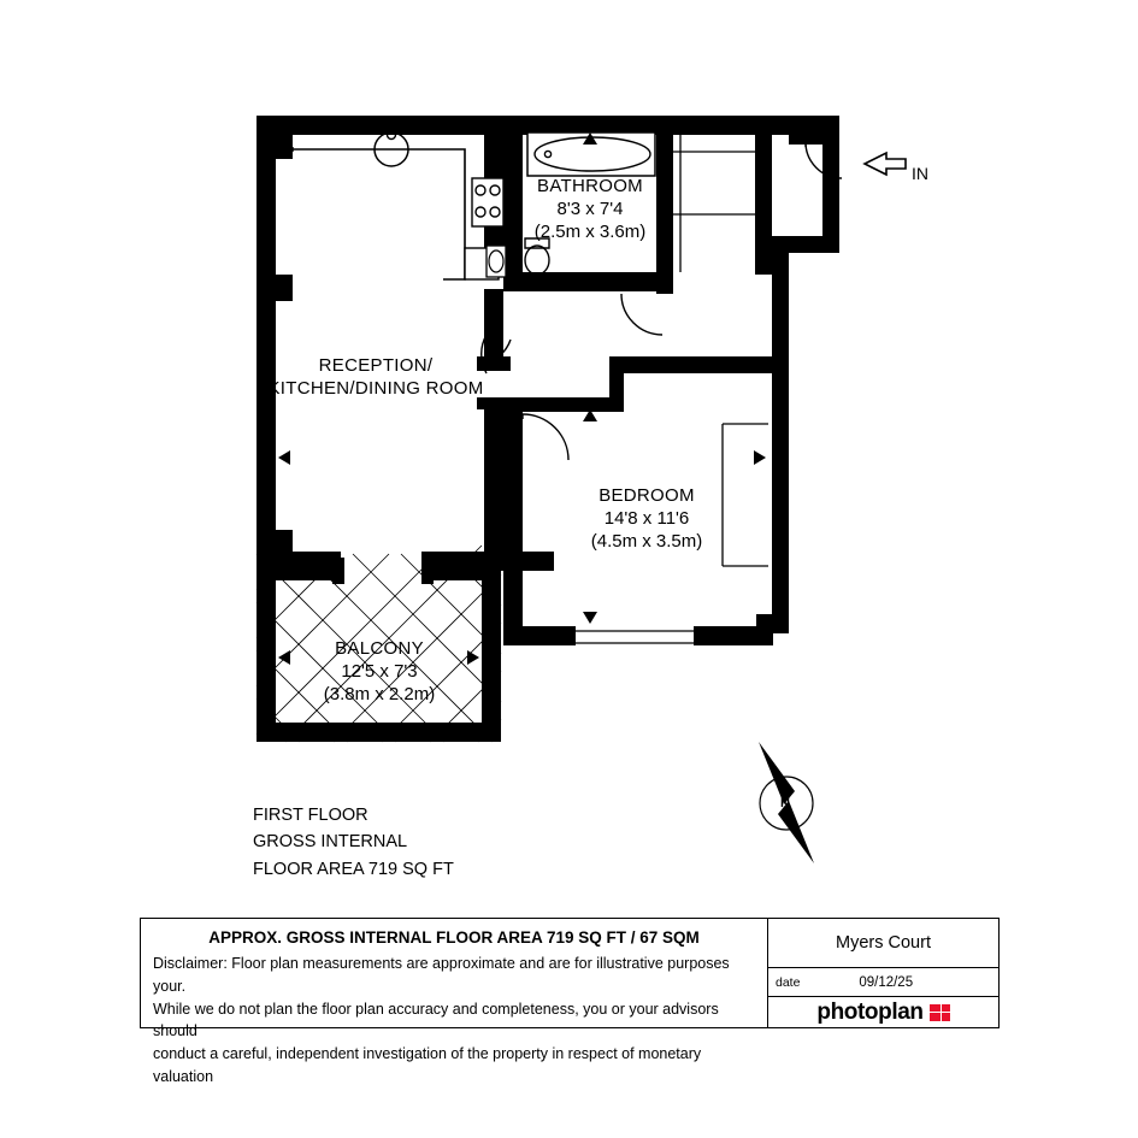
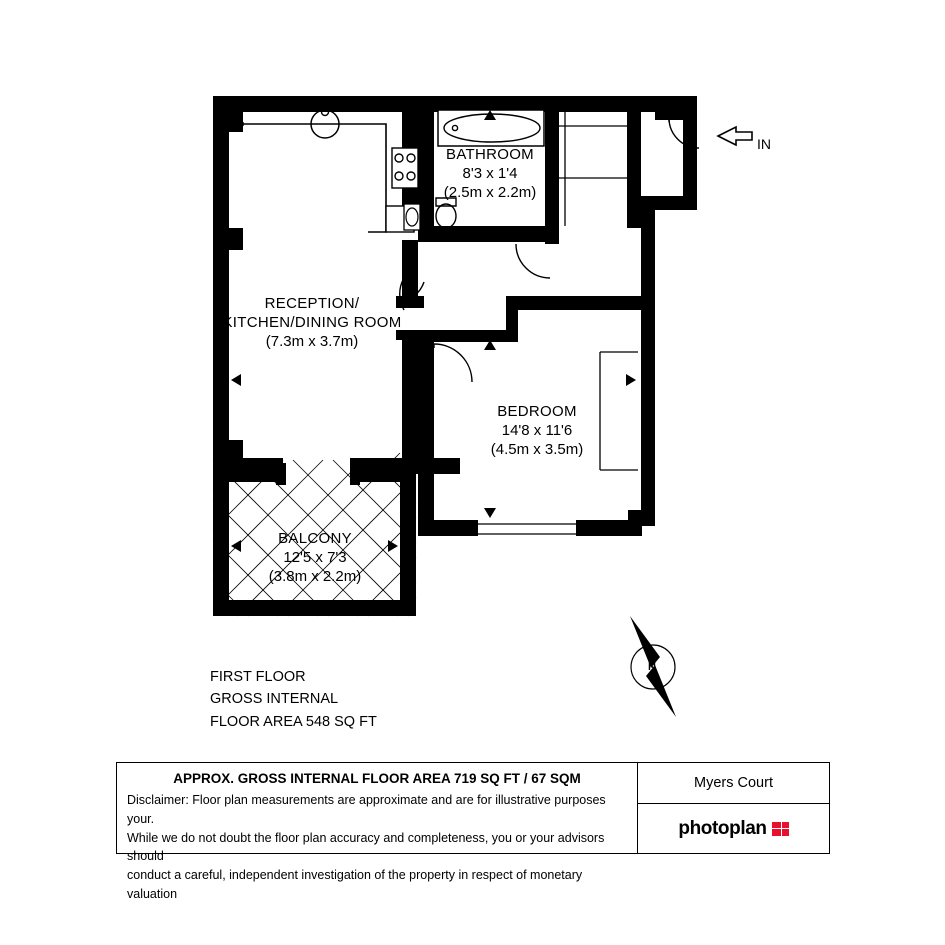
  BATHROOM
- 8'3 x 7'4
+ 8'3 x 1'4
- (2.5m x 3.6m)
+ (2.5m x 2.2m)
  RECEPTION/
  KITCHEN/DINING ROOM
+ (7.3m x 3.7m)
  BEDROOM
  14'8 x 11'6
  (4.5m x 3.5m)
  BALCONY
  12'5 x 7'3
  (3.8m x 2.2m)
  IN
  N
  FIRST FLOOR
  GROSS INTERNAL
- FLOOR AREA 719 SQ FT
+ FLOOR AREA 548 SQ FT
  APPROX. GROSS INTERNAL FLOOR AREA 719 SQ FT / 67 SQM
  Disclaimer: Floor plan measurements are approximate and are for illustrative purposes your.
- While we do not plan the floor plan accuracy and completeness, you or your advisors should
+ While we do not doubt the floor plan accuracy and completeness, you or your advisors should
  conduct a careful, independent investigation of the property in respect of monetary valuation
  Myers Court
- date
- 09/12/25
  photoplan
